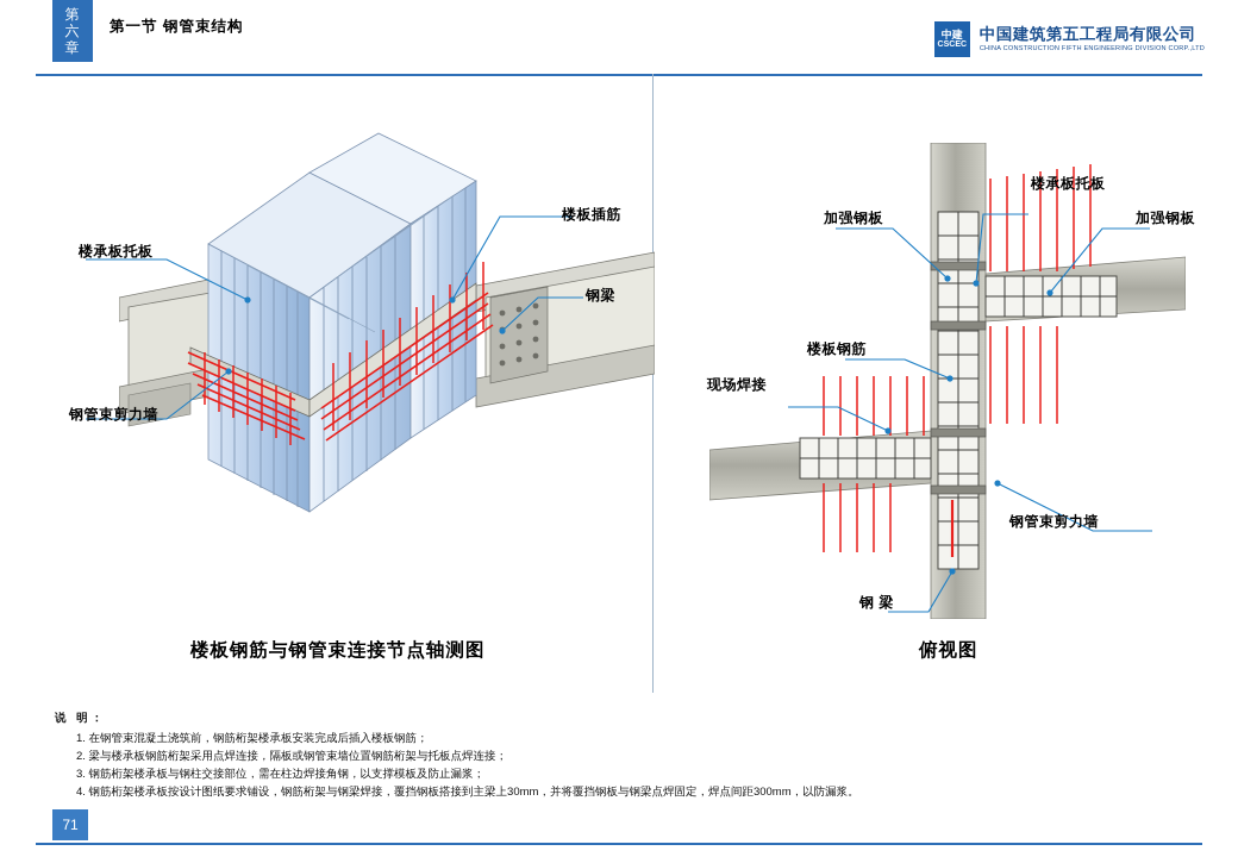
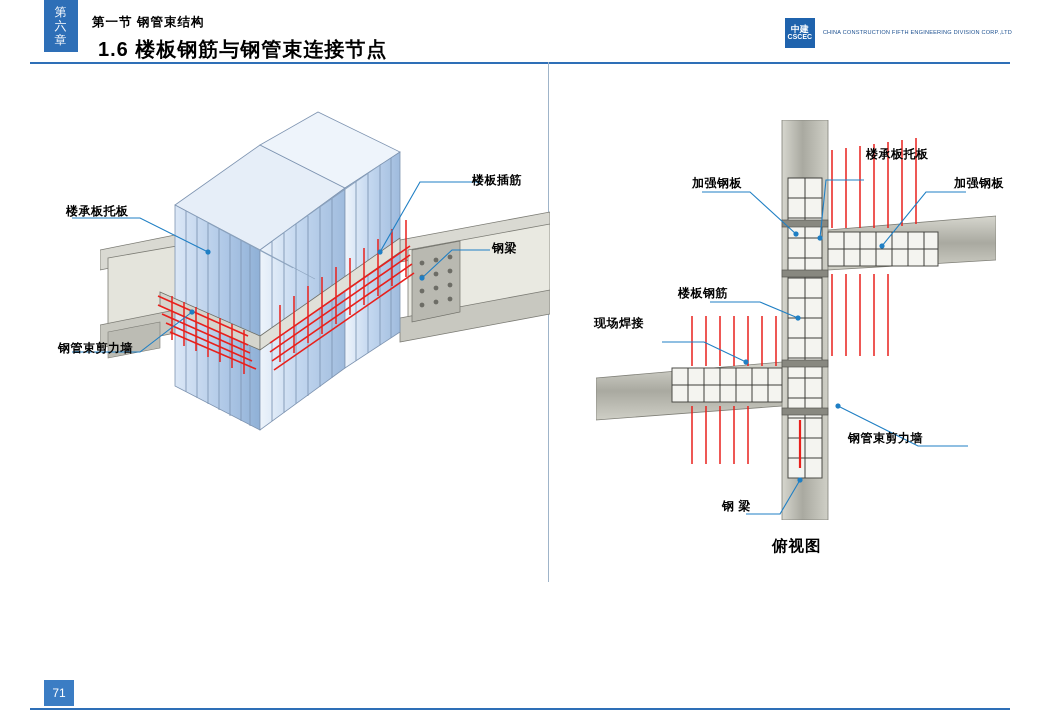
  第
  六
  章
  第一节 钢管束结构
+ 1.6 楼板钢筋与钢管束连接节点
  中建
- 中国建筑第五工程局有限公司
  楼承板托板
  钢管束剪力墙
  楼板插筋
  钢梁
- 楼板钢筋与钢管束连接节点轴测图
  加强钢板
  楼承板托板
  加强钢板
  楼板钢筋
  现场焊接
  钢管束剪力墙
  钢 梁
  俯视图
- 说 明：
- 1. 在钢管束混凝土浇筑前，钢筋桁架楼承板安装完成后插入楼板钢筋；
- 2. 梁与楼承板钢筋桁架采用点焊连接，隔板或钢管束墙位置钢筋桁架与托板点焊连接；
- 3. 钢筋桁架楼承板与钢柱交接部位，需在柱边焊接角钢，以支撑模板及防止漏浆；
- 4. 钢筋桁架楼承板按设计图纸要求铺设，钢筋桁架与钢梁焊接，覆挡钢板搭接到主梁上30mm，并将覆挡钢板与钢梁点焊固定，焊点间距300mm，以防漏浆。
  71
